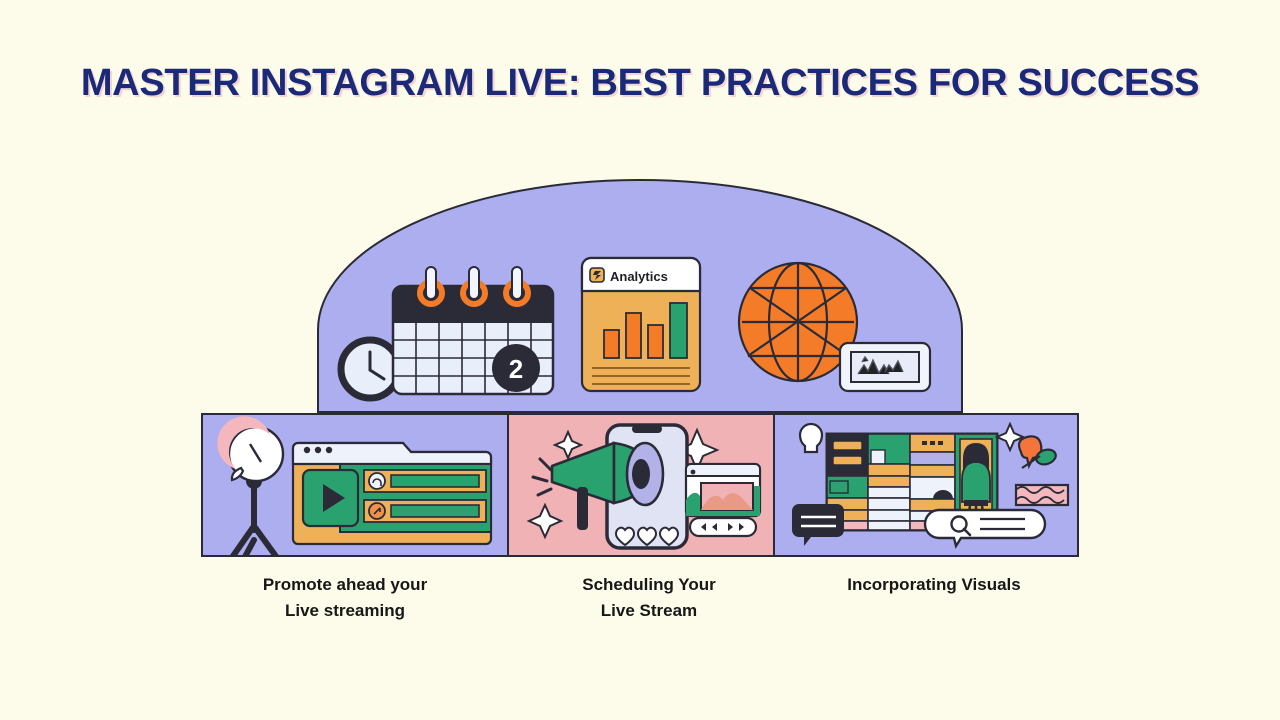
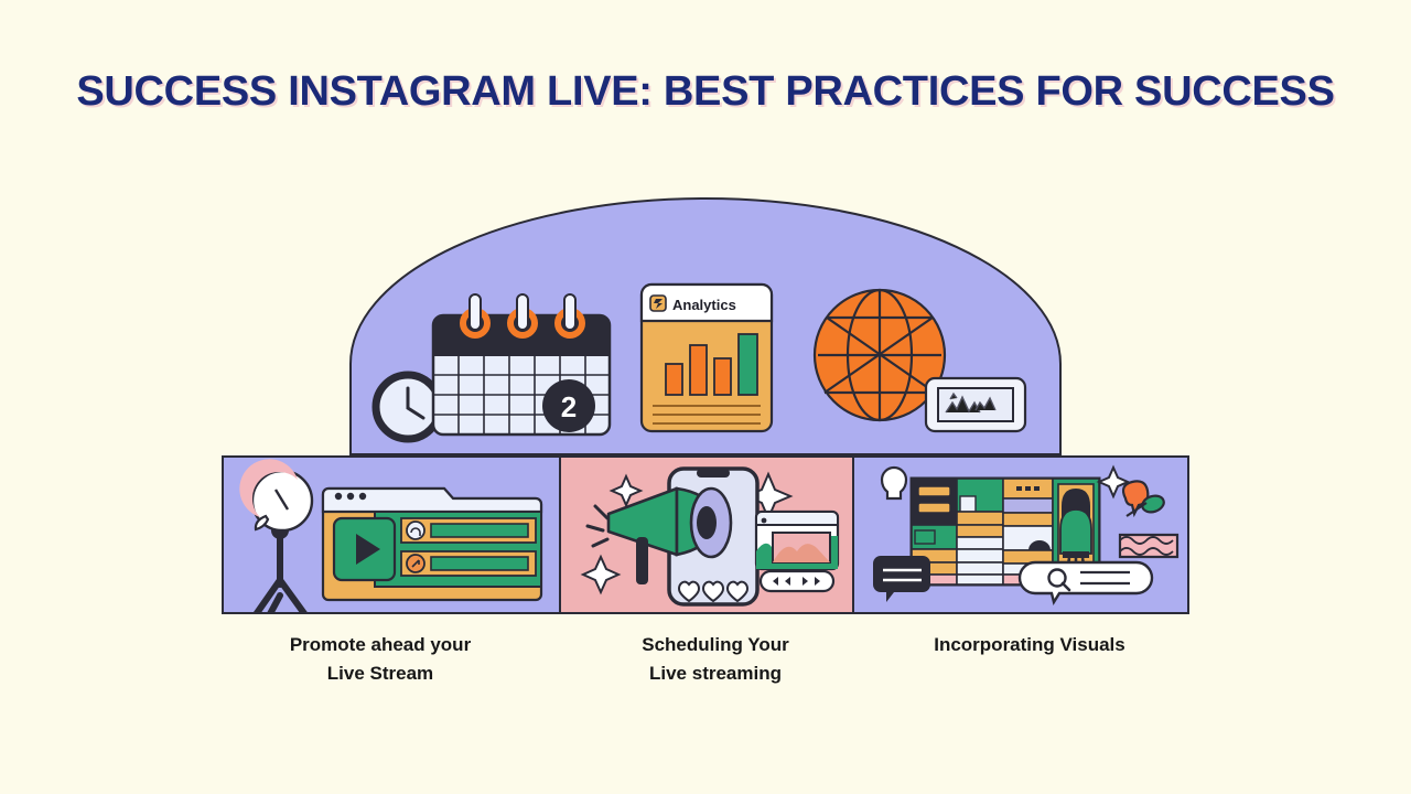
- MASTER INSTAGRAM LIVE: BEST PRACTICES FOR SUCCESS
+ SUCCESS INSTAGRAM LIVE: BEST PRACTICES FOR SUCCESS
  2
  Analytics
  Promote ahead your
- Live streaming
+ Live Stream
  Scheduling Your
- Live Stream
+ Live streaming
  Incorporating Visuals
